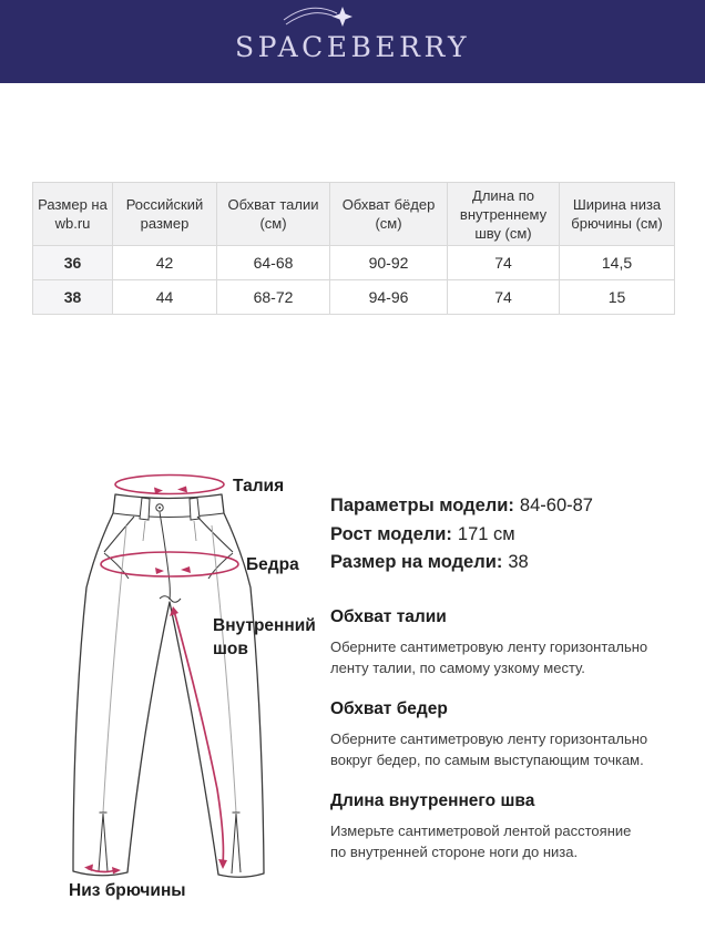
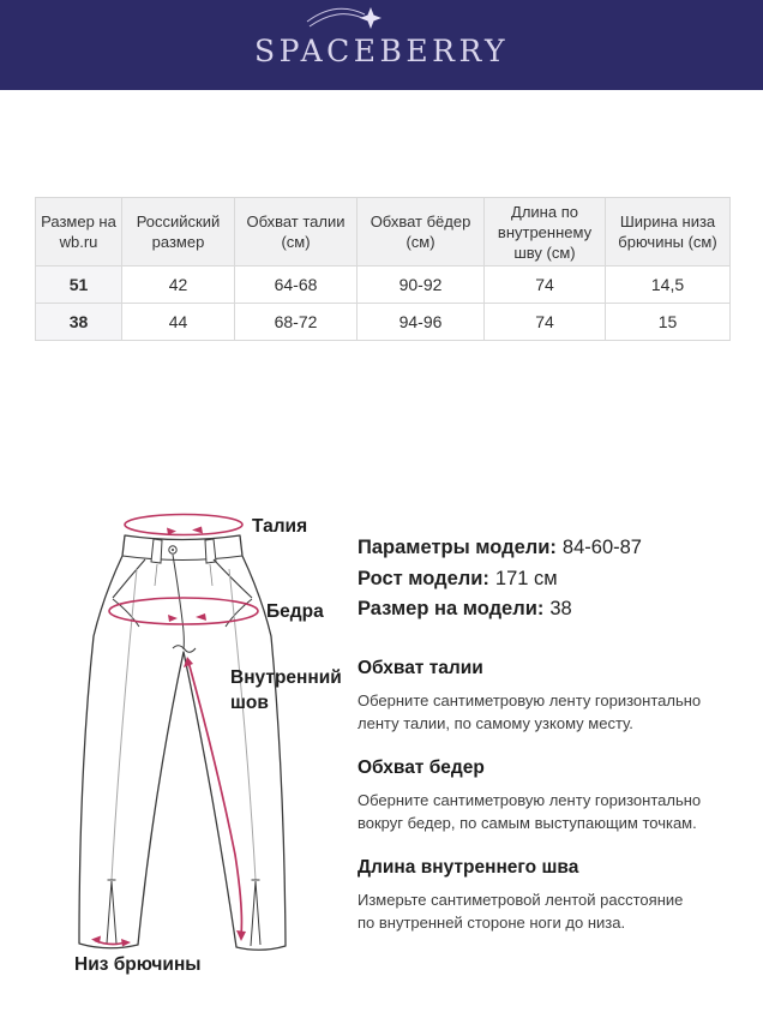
  SPACEBERRY
  Размер на wb.ru	Российский размер	Обхват талии (см)	Обхват бёдер (см)	Длина по внутреннему шву (см)	Ширина низа брючины (см)
- 36	42	64-68	90-92	74	14,5
+ 51	42	64-68	90-92	74	14,5
  38	44	68-72	94-96	74	15
  Талия
  Бедра
  Внутренний шов
  Низ брючины
  Параметры модели: 84-60-87
  Рост модели: 171 см
  Размер на модели: 38
  Обхват талии
  Оберните сантиметровую ленту горизонтально ленту талии, по самому узкому месту.
  Обхват бедер
  Оберните сантиметровую ленту горизонтально вокруг бедер, по самым выступающим точкам.
  Длина внутреннего шва
  Измерьте сантиметровой лентой расстояние по внутренней стороне ноги до низа.
